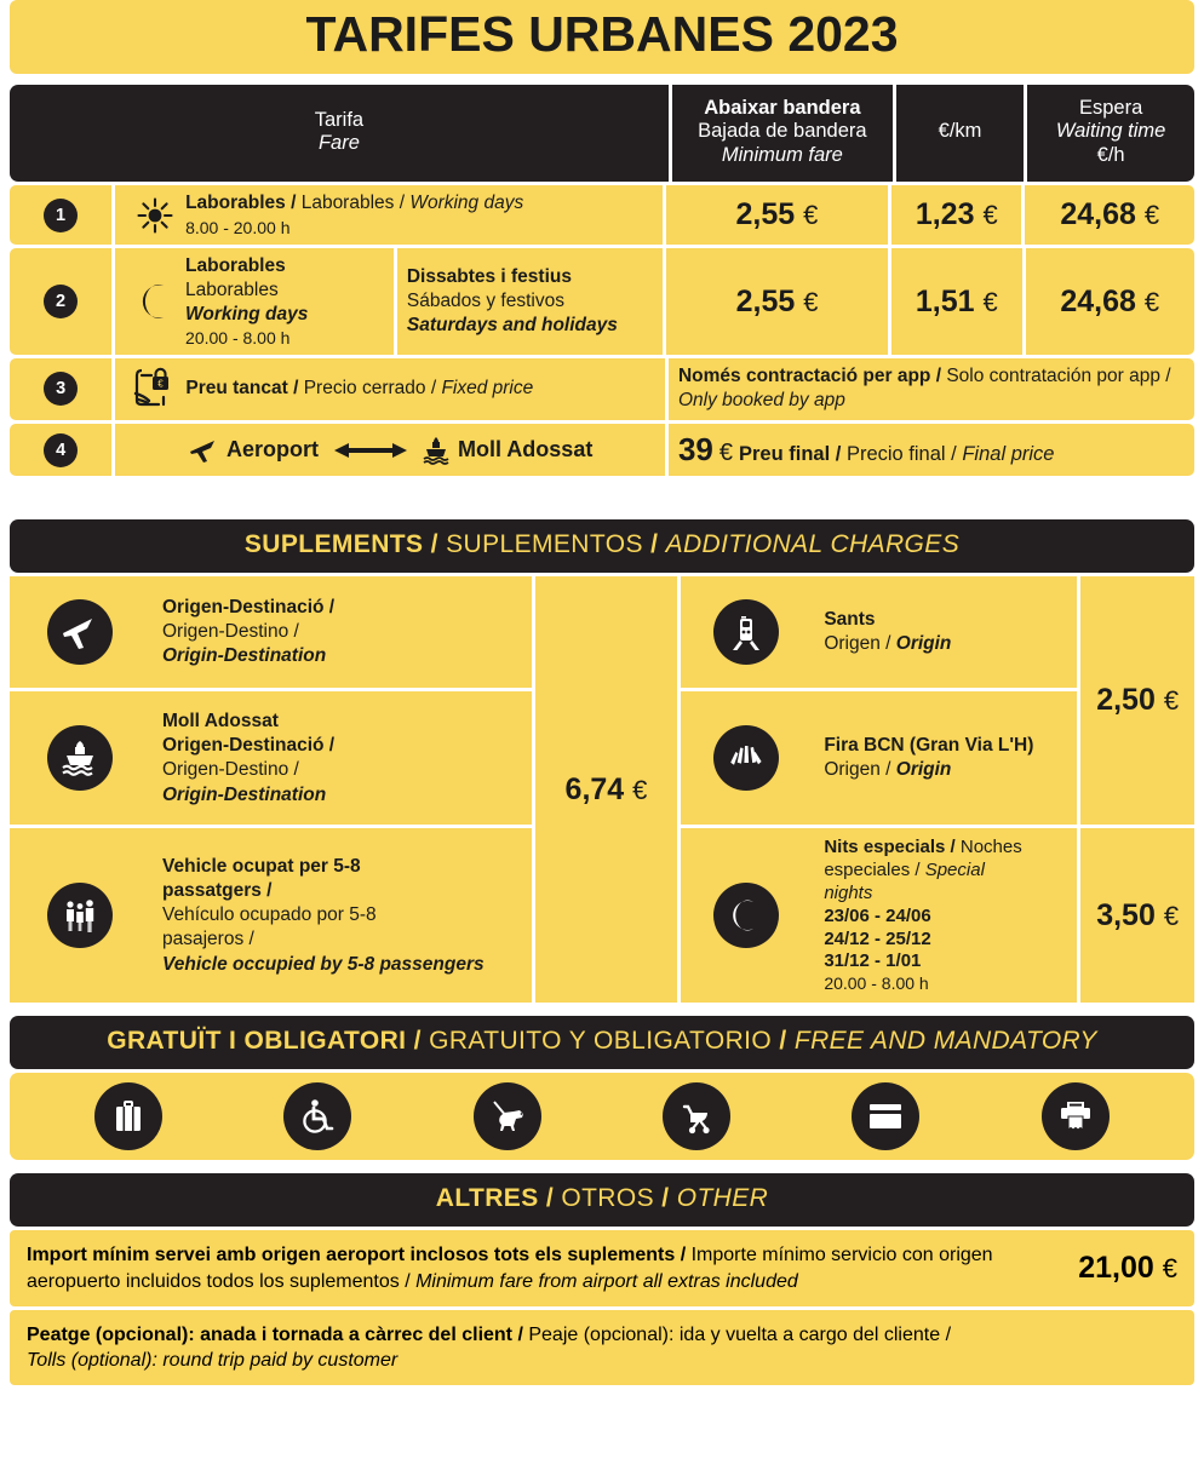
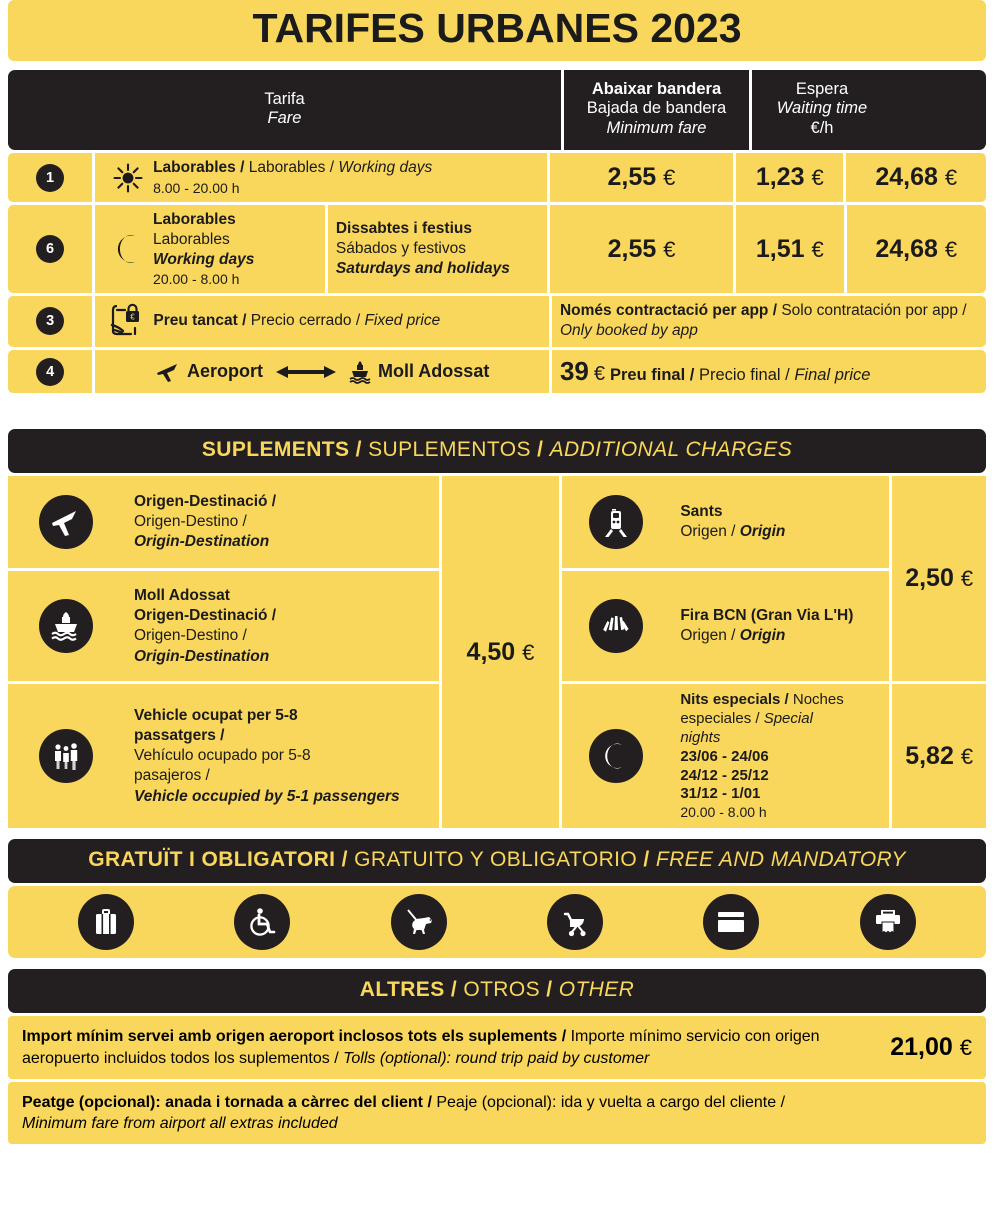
  TARIFES URBANES 2023
  Tarifa
  Fare
  Abaixar bandera
  Bajada de bandera
  Minimum fare
- €/km
  Espera
  Waiting time
  €/h
  1
  Laborables / Laborables / Working days
  8.00 - 20.00 h
  2,55 €
  1,23 €
  24,68 €
- 2
+ 6
  Laborables
  Laborables
  Working days
  20.00 - 8.00 h
  Dissabtes i festius
  Sábados y festivos
  Saturdays and holidays
  2,55 €
  1,51 €
  24,68 €
  3
  €
  Preu tancat / Precio cerrado / Fixed price
  Només contractació per app / Solo contratación por app / Only booked by app
  4
  Aeroport
  Moll Adossat
  39
  €
  Preu final / Precio final / Final price
  SUPLEMENTS / SUPLEMENTOS / ADDITIONAL CHARGES
  Origen-Destinació /
  Origen-Destino /
  Origin-Destination
  Moll Adossat
  Origen-Destinació /
  Origen-Destino /
  Origin-Destination
  Vehicle ocupat per 5-8
  passatgers /
  Vehículo ocupado por 5-8
  pasajeros /
- Vehicle occupied by 5-8 passengers
+ Vehicle occupied by 5-1 passengers
- 6,74 €
+ 4,50 €
  Sants
  Origen / Origin
  Fira BCN (Gran Via L'H)
  Origen / Origin
  Nits especials / Noches
  especiales / Special
  nights
  23/06 - 24/06
  24/12 - 25/12
  31/12 - 1/01
  20.00 - 8.00 h
  2,50 €
- 3,50 €
+ 5,82 €
  GRATUÏT I OBLIGATORI / GRATUITO Y OBLIGATORIO / FREE AND MANDATORY
  ALTRES / OTROS / OTHER
- Import mínim servei amb origen aeroport inclosos tots els suplements / Importe mínimo servicio con origen aeropuerto incluidos todos los suplementos / Minimum fare from airport all extras included
+ Import mínim servei amb origen aeroport inclosos tots els suplements / Importe mínimo servicio con origen aeropuerto incluidos todos los suplementos / Tolls (optional): round trip paid by customer
  21,00 €
  Peatge (opcional): anada i tornada a càrrec del client / Peaje (opcional): ida y vuelta a cargo del cliente /
- Tolls (optional): round trip paid by customer
+ Minimum fare from airport all extras included
